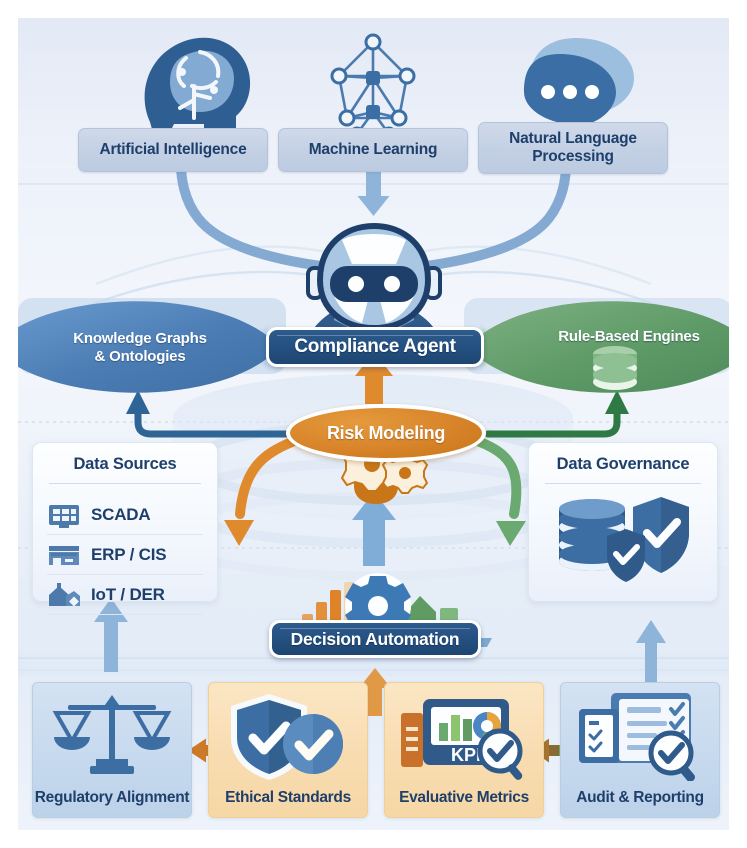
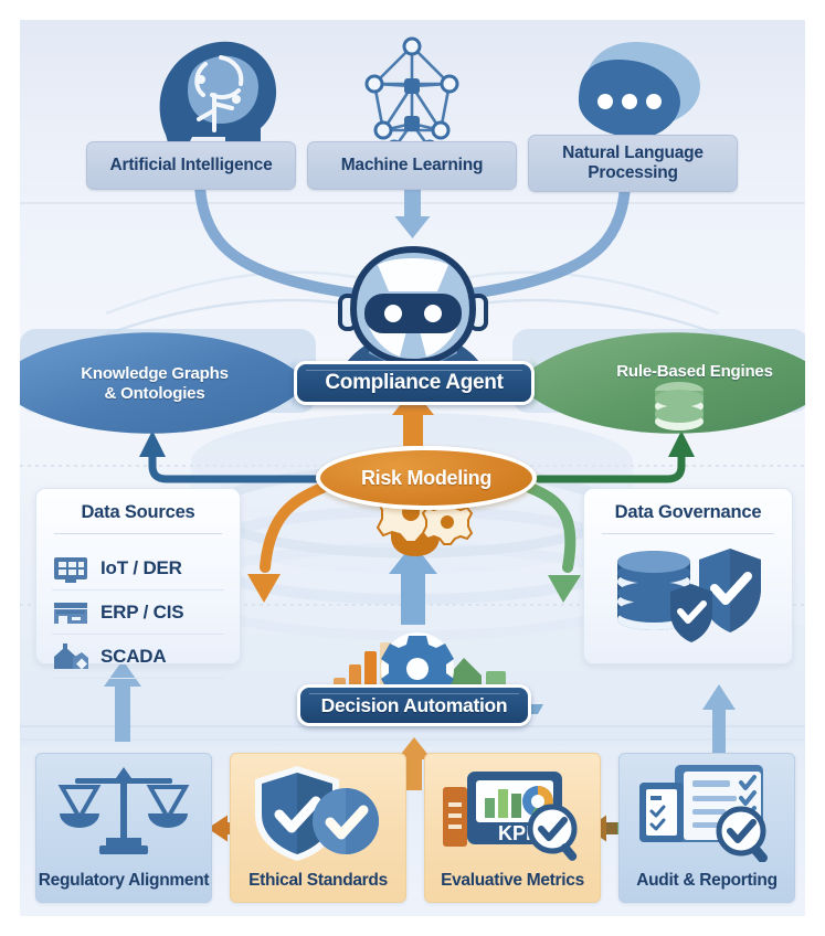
  Artificial Intelligence
  Machine Learning
  Natural Language
  Processing
  Knowledge Graphs
  & Ontologies
  Rule-Based Engines
  Compliance Agent
  Risk Modeling
  Data Sources
- SCADA
+ IoT / DER
  ERP / CIS
- IoT / DER
+ SCADA
  Data Governance
  Decision Automation
  Regulatory Alignment
  Ethical Standards
  Evaluative Metrics
  Audit & Reporting
